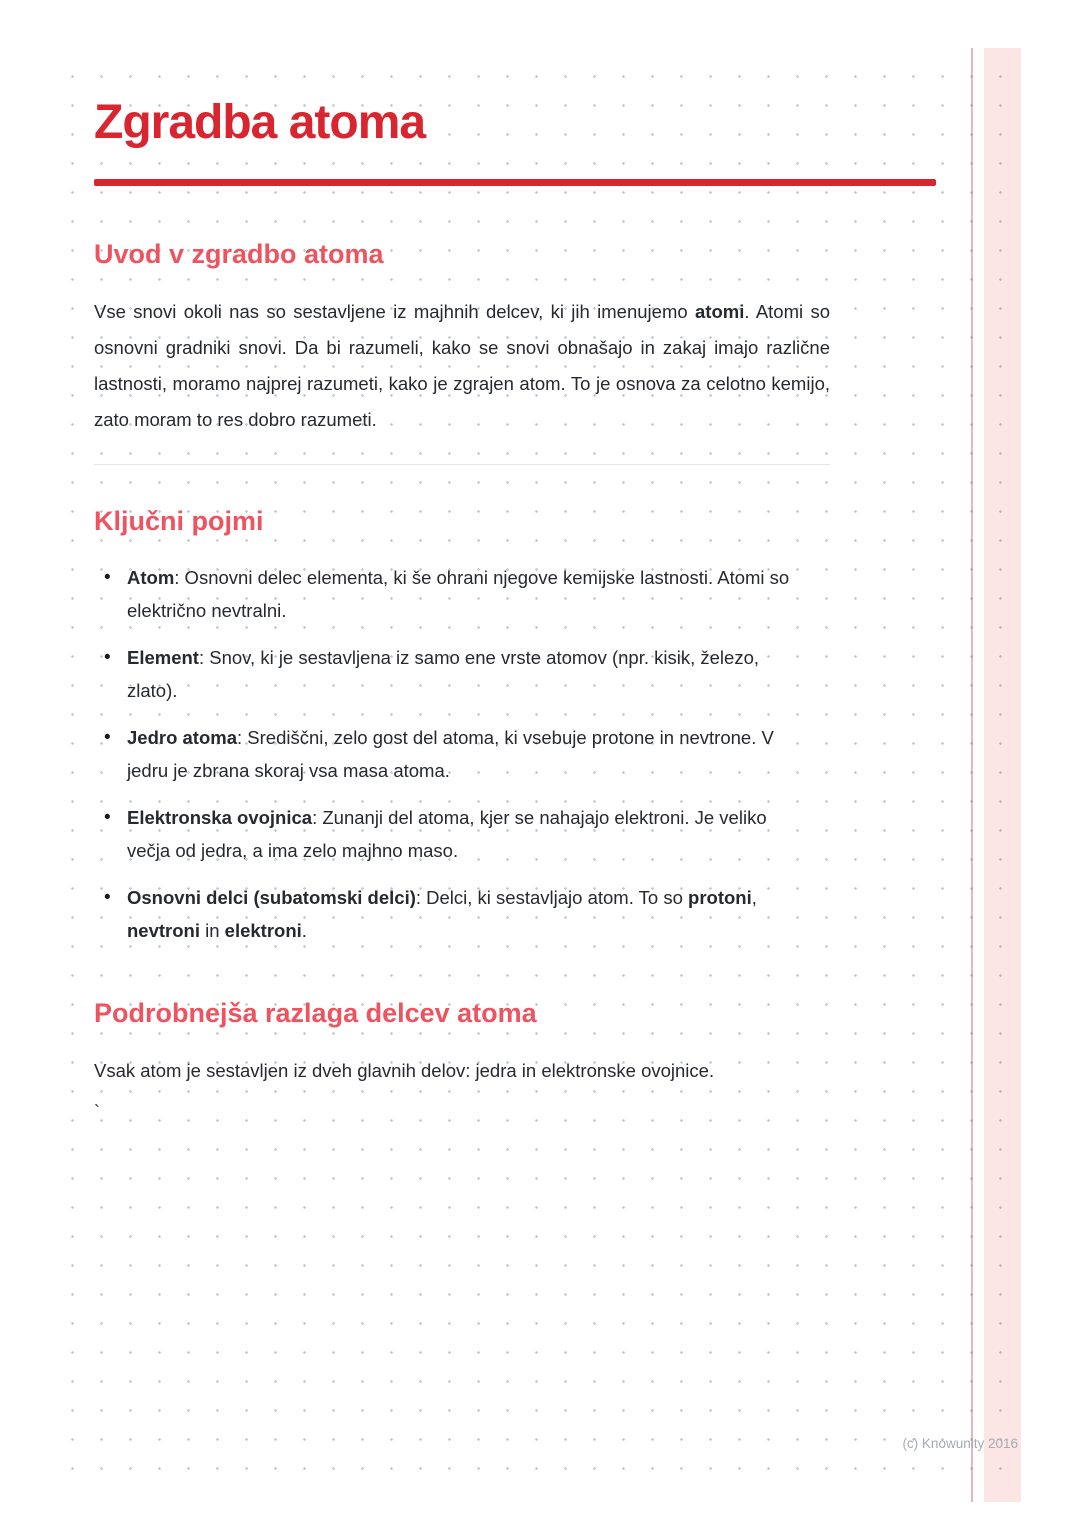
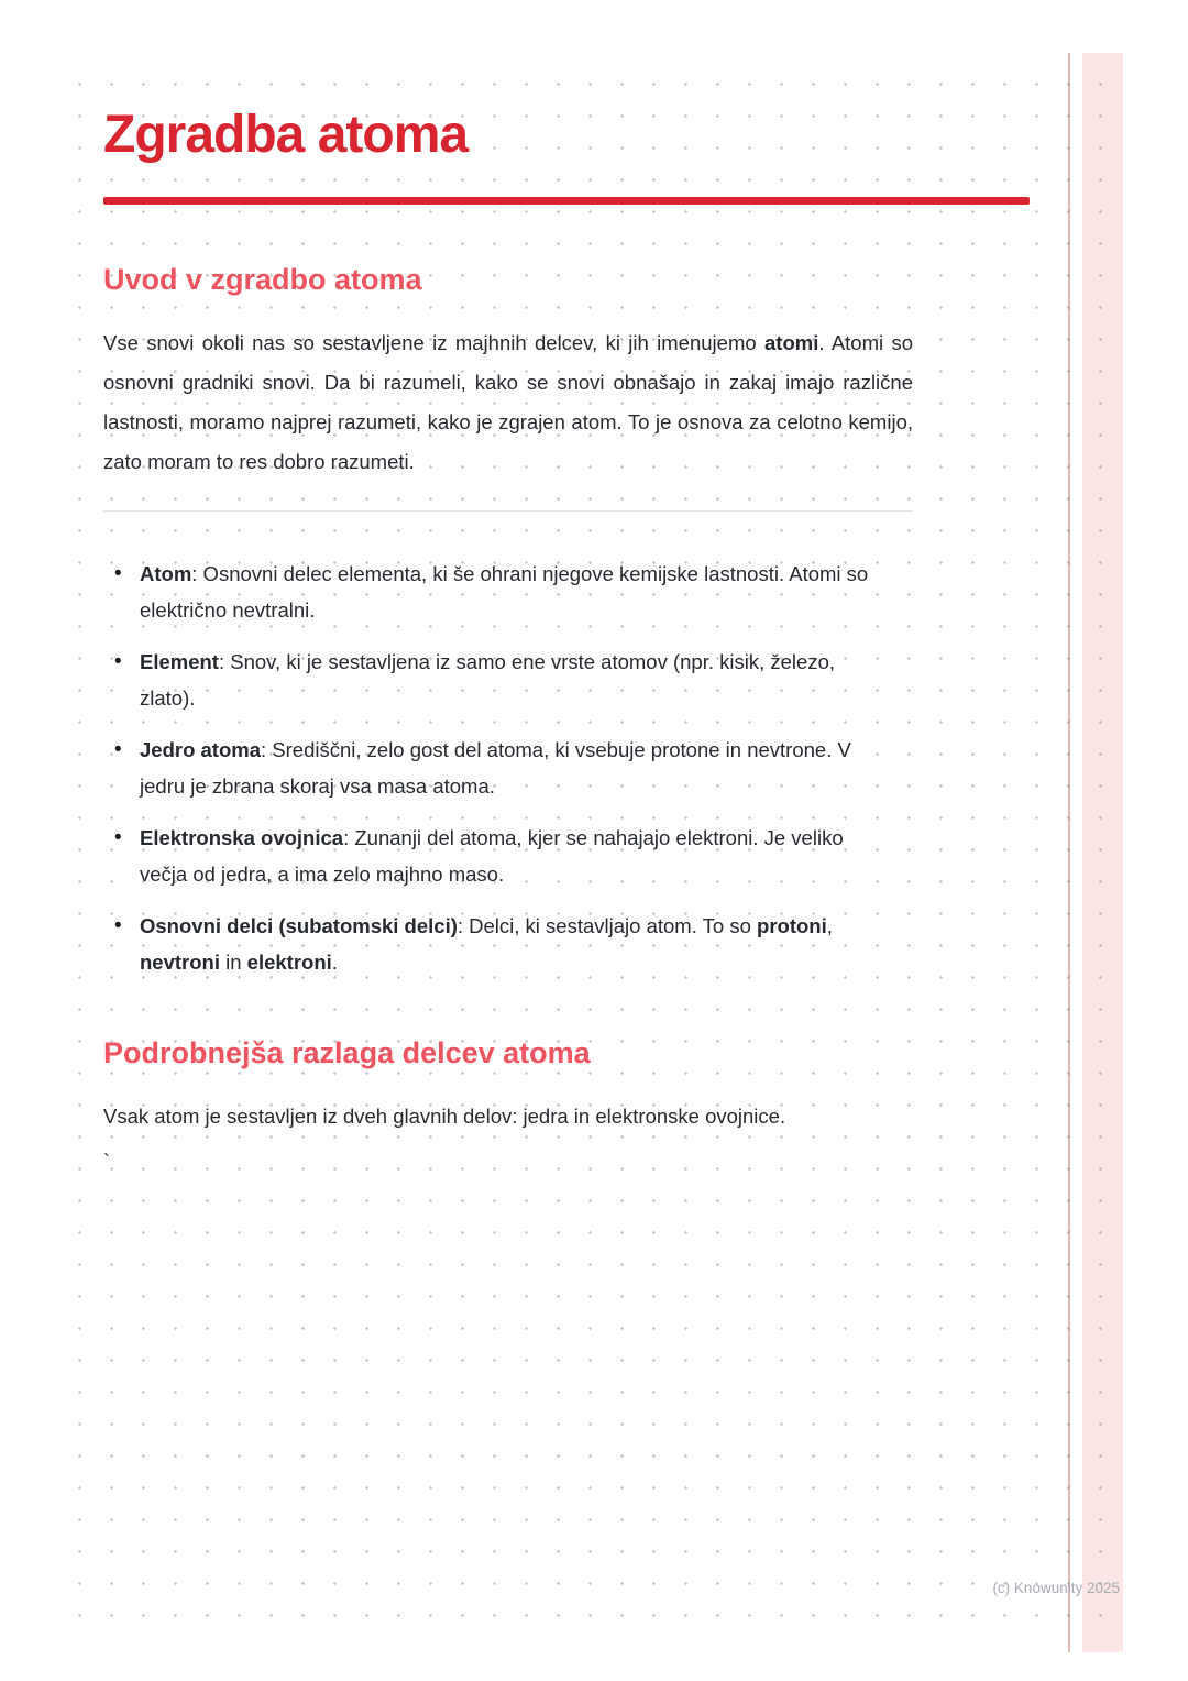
  Zgradba atoma
  Uvod v zgradbo atoma
  Vse snovi okoli nas so sestavljene iz majhnih delcev, ki jih imenujemo atomi. Atomi so osnovni gradniki snovi. Da bi razumeli, kako se snovi obnašajo in zakaj imajo različne lastnosti, moramo najprej razumeti, kako je zgrajen atom. To je osnova za celotno kemijo, zato moram to res dobro razumeti.
- Ključni pojmi
  •
  Atom: Osnovni delec elementa, ki še ohrani njegove kemijske lastnosti. Atomi so električno nevtralni.
  •
  Element: Snov, ki je sestavljena iz samo ene vrste atomov (npr. kisik, železo, zlato).
  •
  Jedro atoma: Središčni, zelo gost del atoma, ki vsebuje protone in nevtrone. V jedru je zbrana skoraj vsa masa atoma.
  •
  Elektronska ovojnica: Zunanji del atoma, kjer se nahajajo elektroni. Je veliko večja od jedra, a ima zelo majhno maso.
  •
  Osnovni delci (subatomski delci): Delci, ki sestavljajo atom. To so protoni, nevtroni in elektroni.
  Podrobnejša razlaga delcev atoma
  Vsak atom je sestavljen iz dveh glavnih delov: jedra in elektronske ovojnice.
  `
- (c) Knowunity 2016
+ (c) Knowunity 2025
